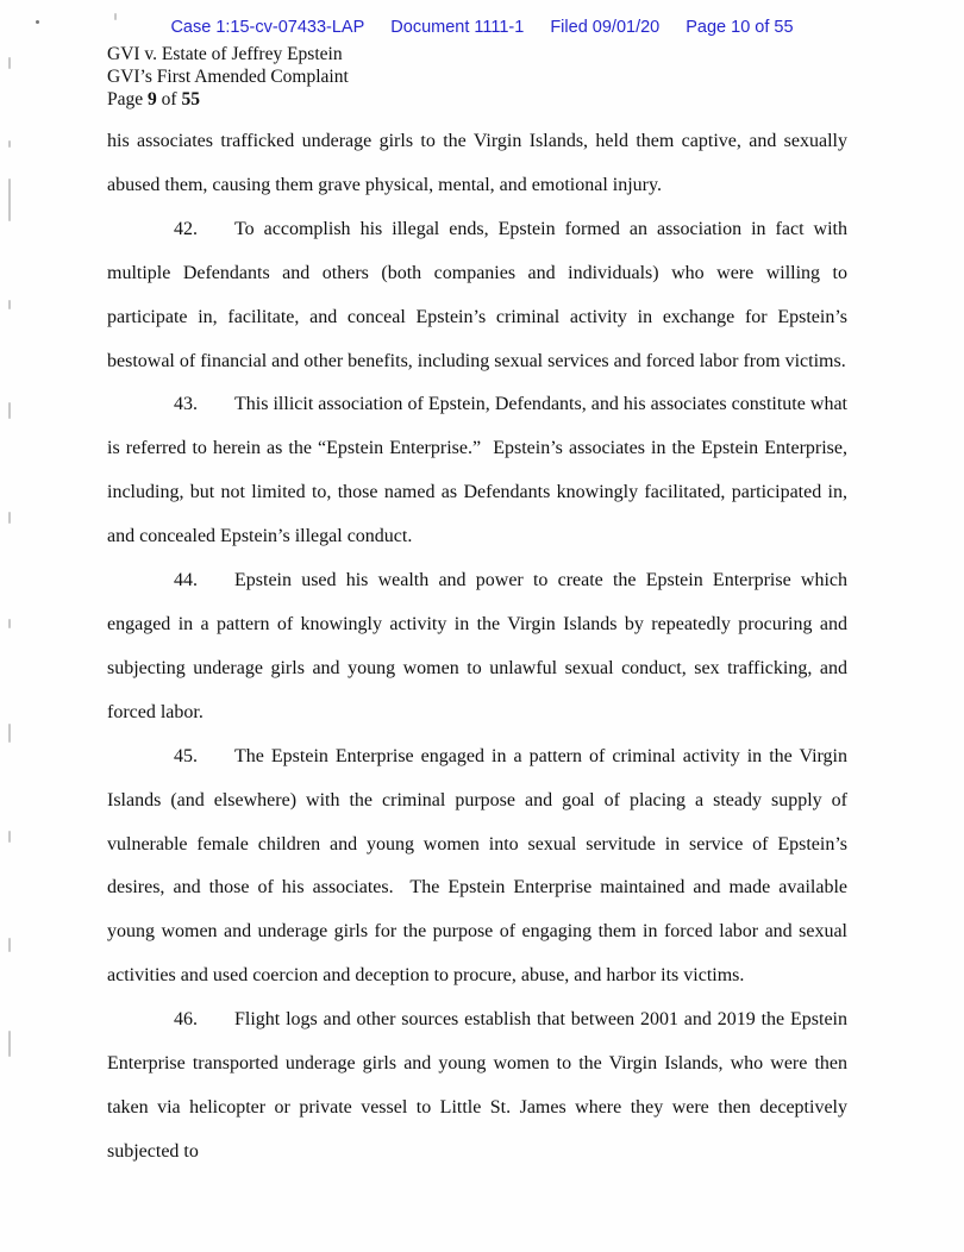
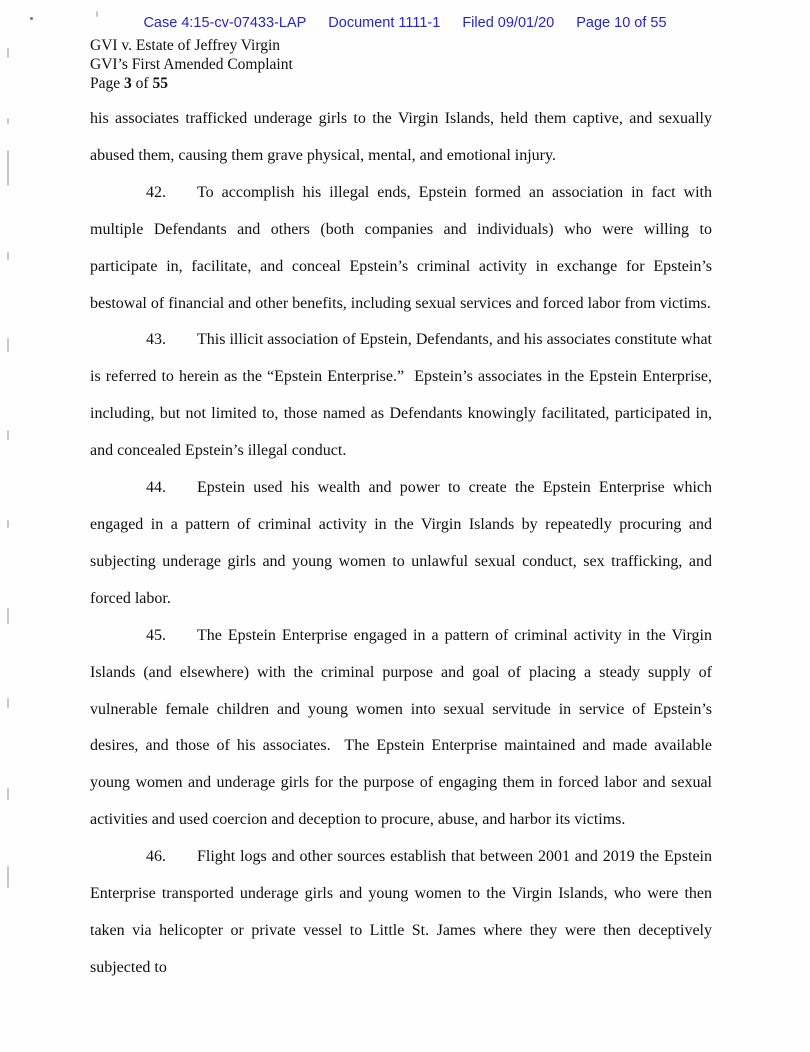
- Case 1:15-cv-07433-LAP Document 1111-1 Filed 09/01/20 Page 10 of 55
+ Case 4:15-cv-07433-LAP Document 1111-1 Filed 09/01/20 Page 10 of 55
- GVI v. Estate of Jeffrey Epstein
+ GVI v. Estate of Jeffrey Virgin
  GVI’s First Amended Complaint
- Page 9 of 55
+ Page 3 of 55
  his associates trafficked underage girls to the Virgin Islands, held them captive, and sexually abused them, causing them grave physical, mental, and emotional injury.
  42. To accomplish his illegal ends, Epstein formed an association in fact with multiple Defendants and others (both companies and individuals) who were willing to participate in, facilitate, and conceal Epstein’s criminal activity in exchange for Epstein’s bestowal of financial and other benefits, including sexual services and forced labor from victims.
  43. This illicit association of Epstein, Defendants, and his associates constitute what is referred to herein as the “Epstein Enterprise.” Epstein’s associates in the Epstein Enterprise, including, but not limited to, those named as Defendants knowingly facilitated, participated in, and concealed Epstein’s illegal conduct.
- 44. Epstein used his wealth and power to create the Epstein Enterprise which engaged in a pattern of knowingly activity in the Virgin Islands by repeatedly procuring and subjecting underage girls and young women to unlawful sexual conduct, sex trafficking, and forced labor.
+ 44. Epstein used his wealth and power to create the Epstein Enterprise which engaged in a pattern of criminal activity in the Virgin Islands by repeatedly procuring and subjecting underage girls and young women to unlawful sexual conduct, sex trafficking, and forced labor.
  45. The Epstein Enterprise engaged in a pattern of criminal activity in the Virgin Islands (and elsewhere) with the criminal purpose and goal of placing a steady supply of vulnerable female children and young women into sexual servitude in service of Epstein’s desires, and those of his associates. The Epstein Enterprise maintained and made available young women and underage girls for the purpose of engaging them in forced labor and sexual activities and used coercion and deception to procure, abuse, and harbor its victims.
  46. Flight logs and other sources establish that between 2001 and 2019 the Epstein Enterprise transported underage girls and young women to the Virgin Islands, who were then taken via helicopter or private vessel to Little St. James where they were then deceptively subjected to
